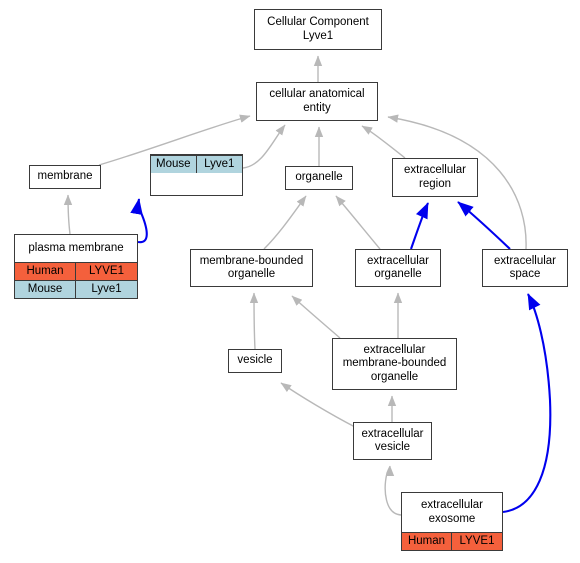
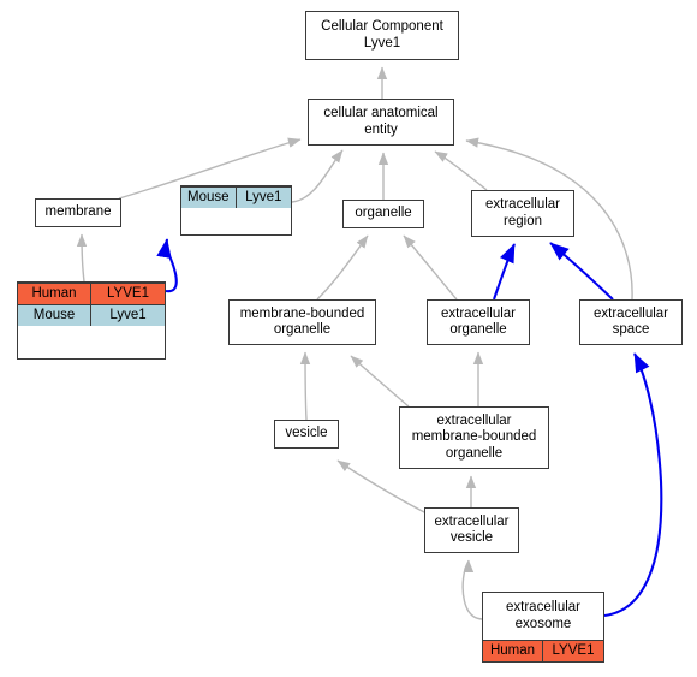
  Cellular Component
  Lyve1
  cellular anatomical
  entity
  membrane
  Mouse
  Lyve1
  organelle
  extracellular
  region
- plasma membrane
  Human
  LYVE1
  Mouse
  Lyve1
  membrane-bounded
  organelle
  extracellular
  organelle
  extracellular
  space
  vesicle
  extracellular
  membrane-bounded
  organelle
  extracellular
  vesicle
  extracellular
  exosome
  Human
  LYVE1
